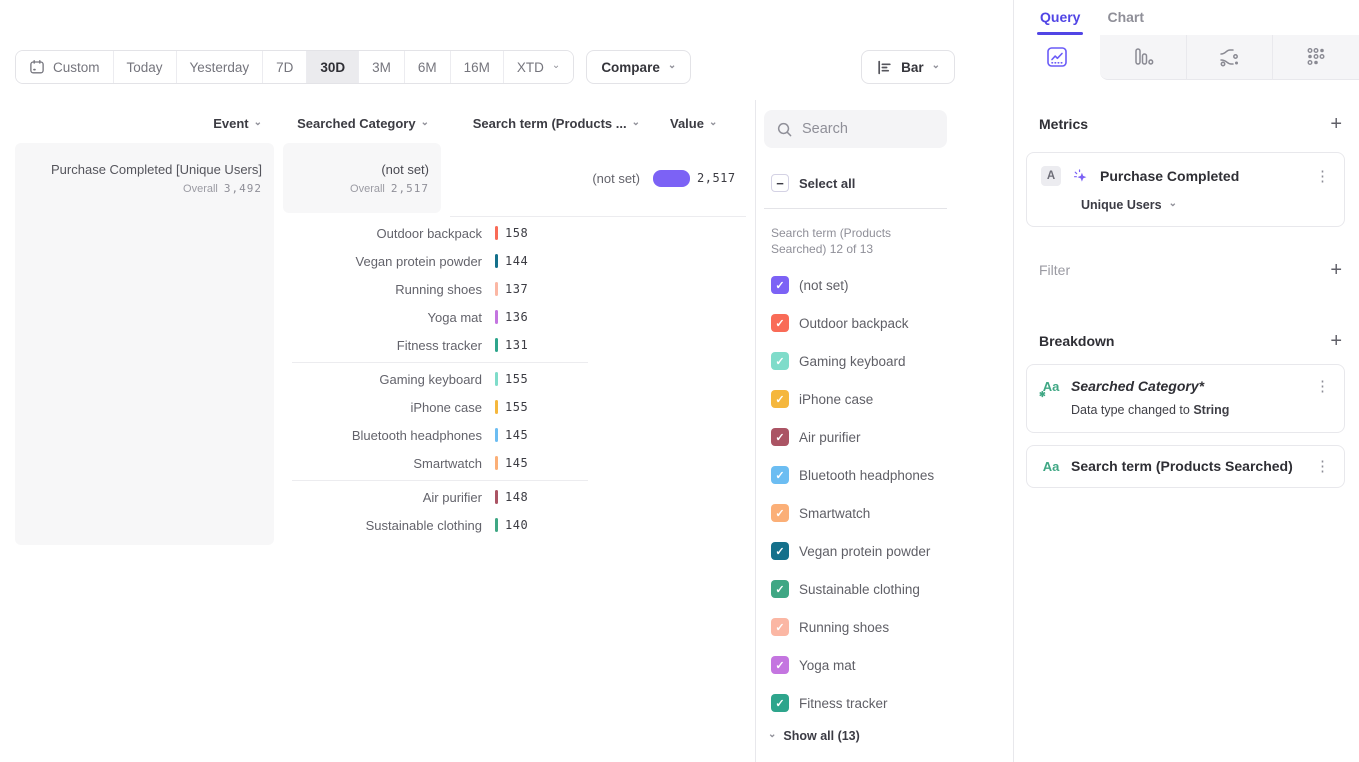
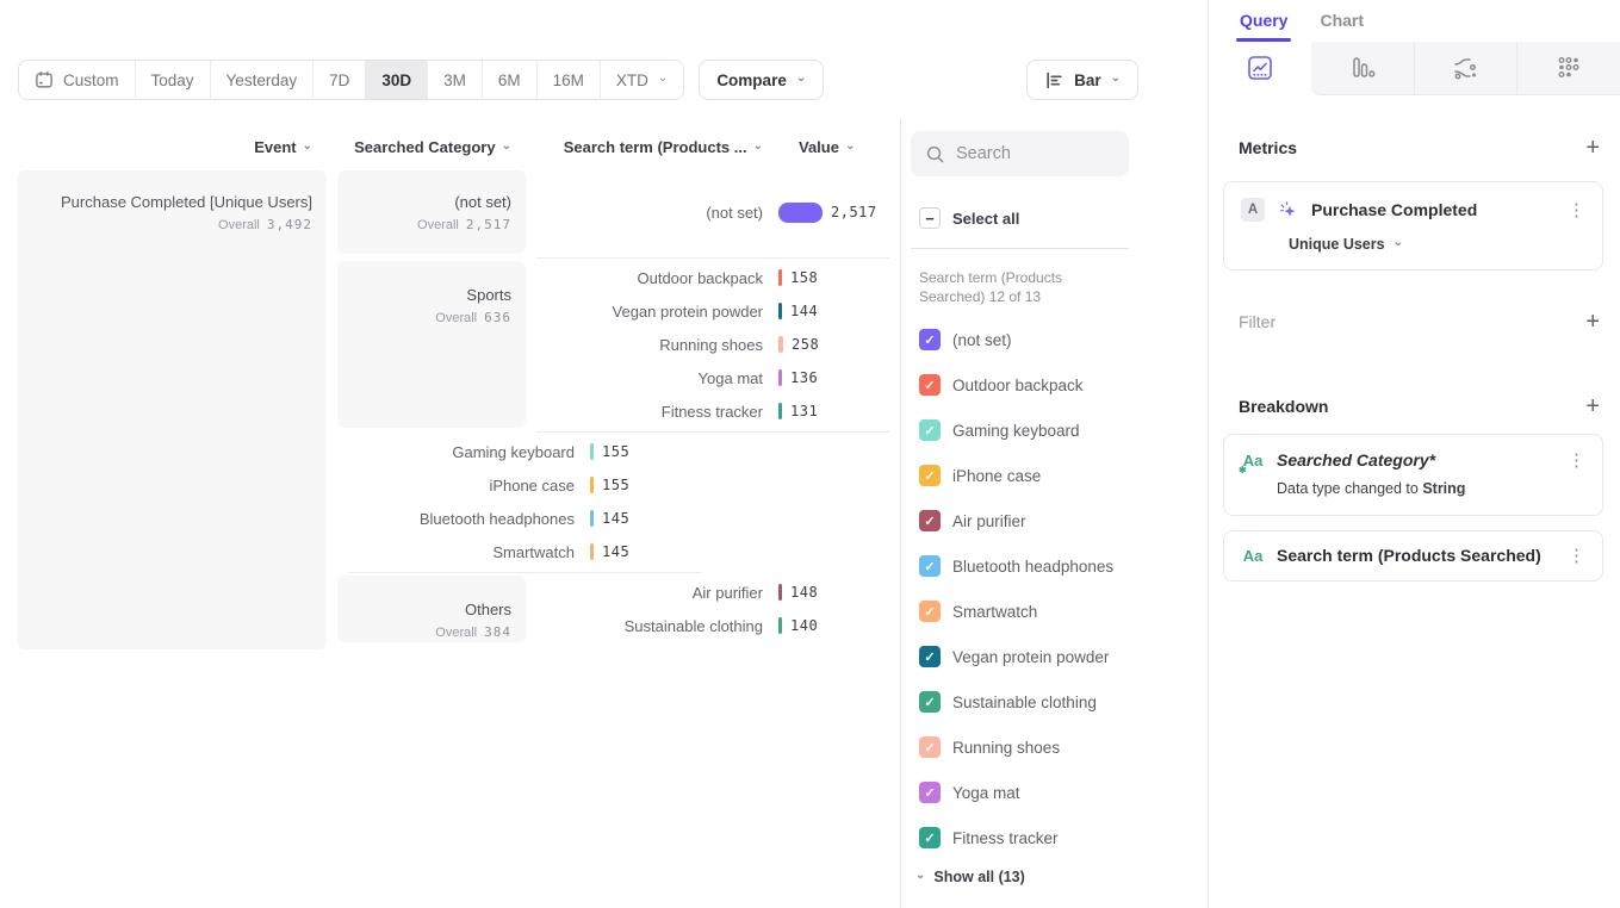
  Custom
  Today
  Yesterday
  7D
  30D
  3M
  6M
  16M
  XTD
  ⌄
  Compare
  ⌄
  Bar
  ⌄
  Event
  ⌄
  Searched Category
  ⌄
  Search term (Products ...
  ⌄
  Value
  ⌄
  Purchase Completed [Unique Users]
  Overall 3,492
  (not set)
  Overall 2,517
  (not set)
  2,517
+ Sports
+ Overall 636
  Outdoor backpack
  158
  Vegan protein powder
  144
  Running shoes
- 137
+ 258
  Yoga mat
  136
  Fitness tracker
  131
  Gaming keyboard
  155
  iPhone case
  155
  Bluetooth headphones
  145
  Smartwatch
  145
+ Others
+ Overall 384
  Air purifier
  148
  Sustainable clothing
  140
  Search
  −
  Select all
  Search term (Products Searched) 12 of 13
  ✓
  (not set)
  ✓
  Outdoor backpack
  ✓
  Gaming keyboard
  ✓
  iPhone case
  ✓
  Air purifier
  ✓
  Bluetooth headphones
  ✓
  Smartwatch
  ✓
  Vegan protein powder
  ✓
  Sustainable clothing
  ✓
  Running shoes
  ✓
  Yoga mat
  ✓
  Fitness tracker
  ⌄
  Show all (13)
  Query
  Chart
  Metrics
  +
  A
  Purchase Completed
  ⋮
  Unique Users
  ⌄
  Filter
  +
  Breakdown
  +
  Aa
  ✱
  Searched Category*
  ⋮
  Data type changed to String
  Aa
  Search term (Products Searched)
  ⋮
